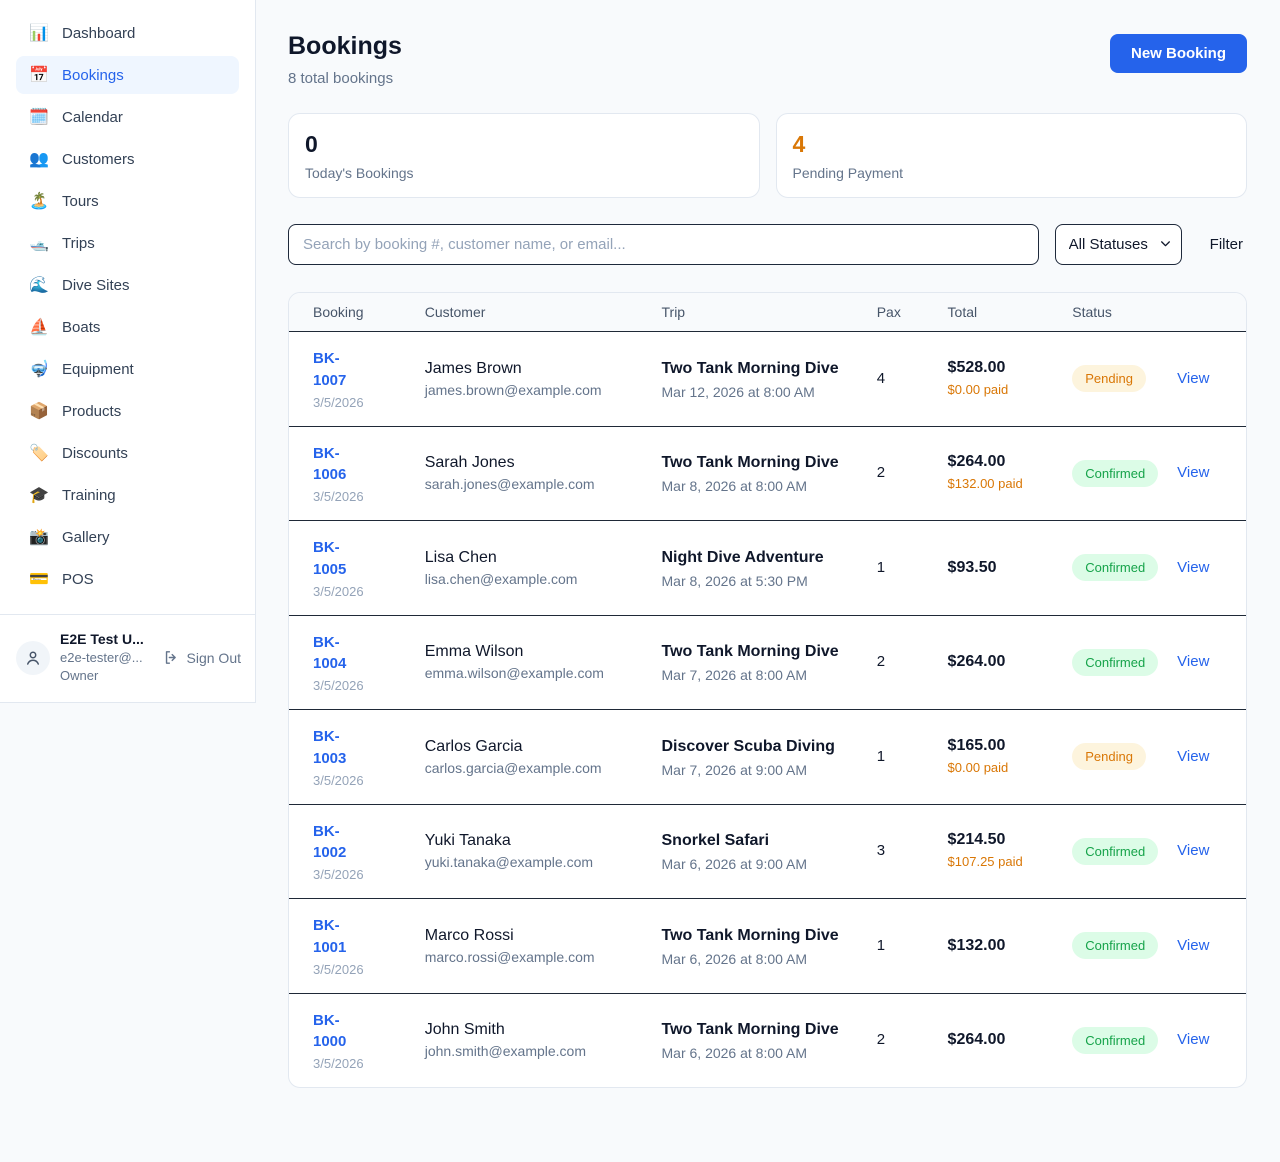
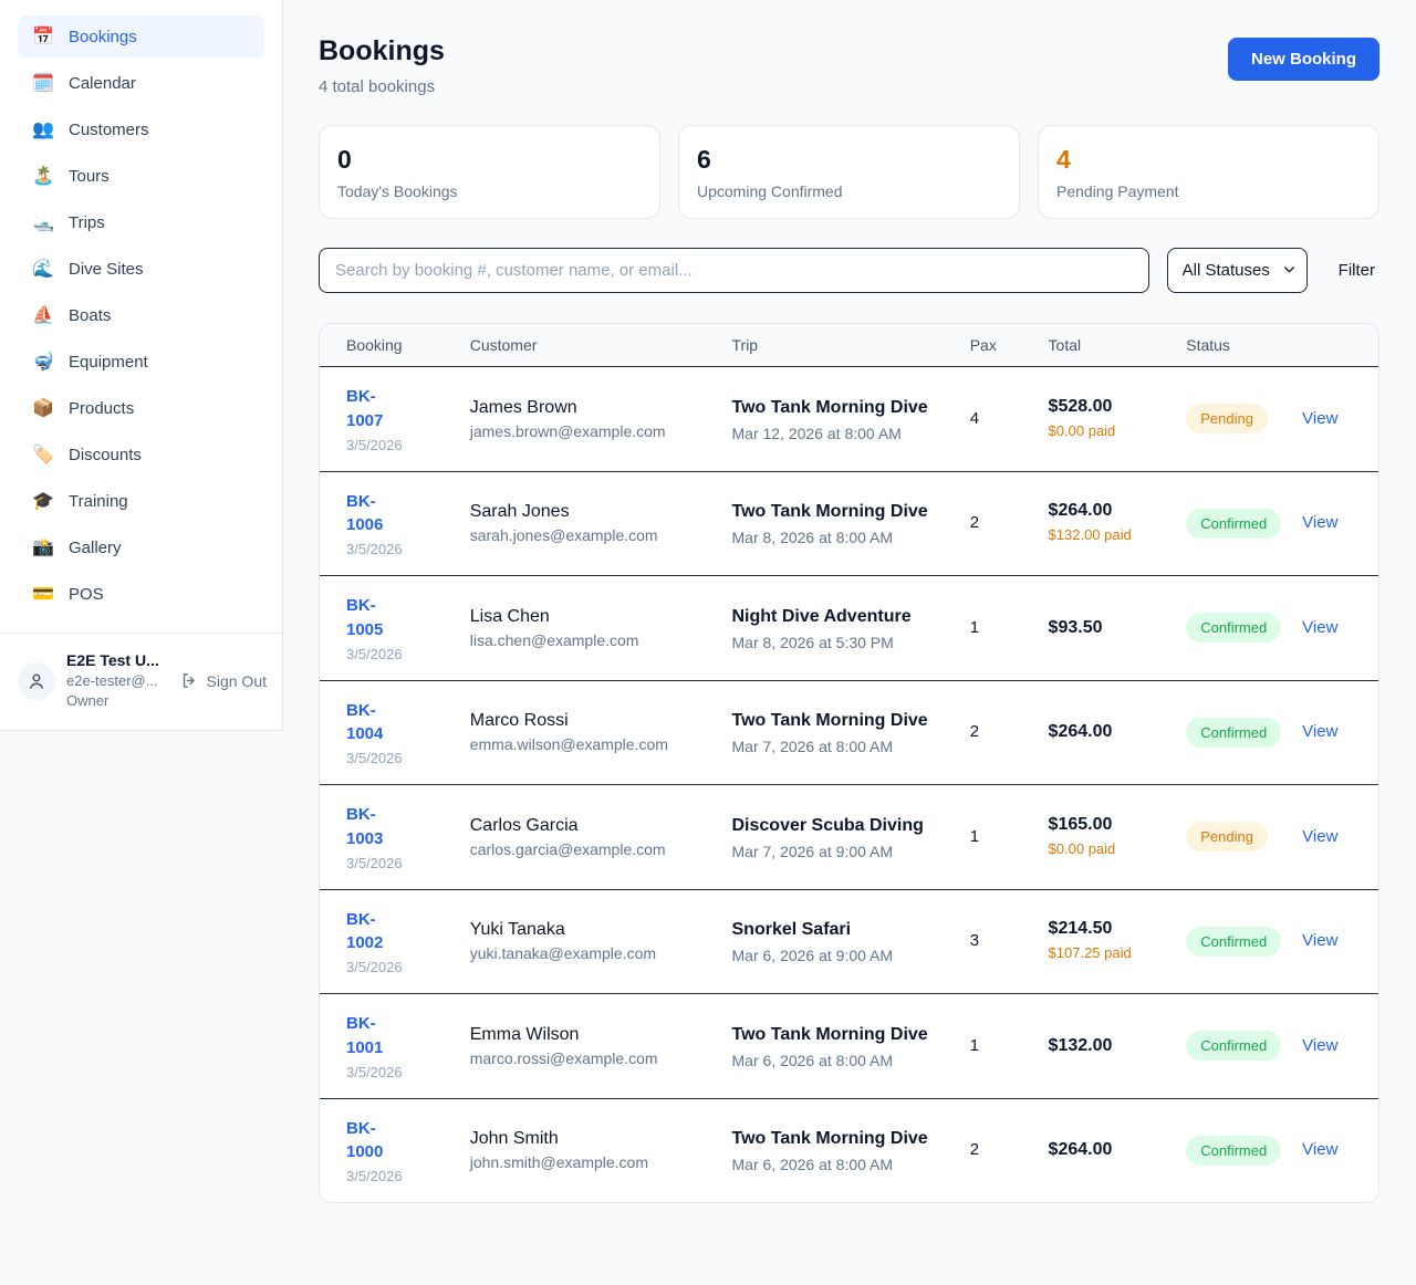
- 📊
- Dashboard
  📅
  Bookings
  🗓️
  Calendar
  👥
  Customers
  🏝️
  Tours
  🛥️
  Trips
  🌊
  Dive Sites
  ⛵
  Boats
  🤿
  Equipment
  📦
  Products
  🏷️
  Discounts
  🎓
  Training
  📸
  Gallery
  💳
  POS
  E2E Test U...
  e2e-tester@...
  Owner
  Sign Out
  Bookings
- 8 total bookings
+ 4 total bookings
  New Booking
  0
  Today's Bookings
+ 6
+ Upcoming Confirmed
  4
  Pending Payment
  Search by booking #, customer name, or email...
  All Statuses
  Filter
  Booking	Customer	Trip	Pax	Total	Status
  BK-1007 3/5/2026	James Brown james.brown@example.com	Two Tank Morning Dive Mar 12, 2026 at 8:00 AM	4	$528.00 $0.00 paid	Pending	View
  BK-1006 3/5/2026	Sarah Jones sarah.jones@example.com	Two Tank Morning Dive Mar 8, 2026 at 8:00 AM	2	$264.00 $132.00 paid	Confirmed	View
  BK-1005 3/5/2026	Lisa Chen lisa.chen@example.com	Night Dive Adventure Mar 8, 2026 at 5:30 PM	1	$93.50	Confirmed	View
- BK-1004 3/5/2026	Emma Wilson emma.wilson@example.com	Two Tank Morning Dive Mar 7, 2026 at 8:00 AM	2	$264.00	Confirmed	View
+ BK-1004 3/5/2026	Marco Rossi emma.wilson@example.com	Two Tank Morning Dive Mar 7, 2026 at 8:00 AM	2	$264.00	Confirmed	View
  BK-1003 3/5/2026	Carlos Garcia carlos.garcia@example.com	Discover Scuba Diving Mar 7, 2026 at 9:00 AM	1	$165.00 $0.00 paid	Pending	View
  BK-1002 3/5/2026	Yuki Tanaka yuki.tanaka@example.com	Snorkel Safari Mar 6, 2026 at 9:00 AM	3	$214.50 $107.25 paid	Confirmed	View
- BK-1001 3/5/2026	Marco Rossi marco.rossi@example.com	Two Tank Morning Dive Mar 6, 2026 at 8:00 AM	1	$132.00	Confirmed	View
+ BK-1001 3/5/2026	Emma Wilson marco.rossi@example.com	Two Tank Morning Dive Mar 6, 2026 at 8:00 AM	1	$132.00	Confirmed	View
  BK-1000 3/5/2026	John Smith john.smith@example.com	Two Tank Morning Dive Mar 6, 2026 at 8:00 AM	2	$264.00	Confirmed	View
